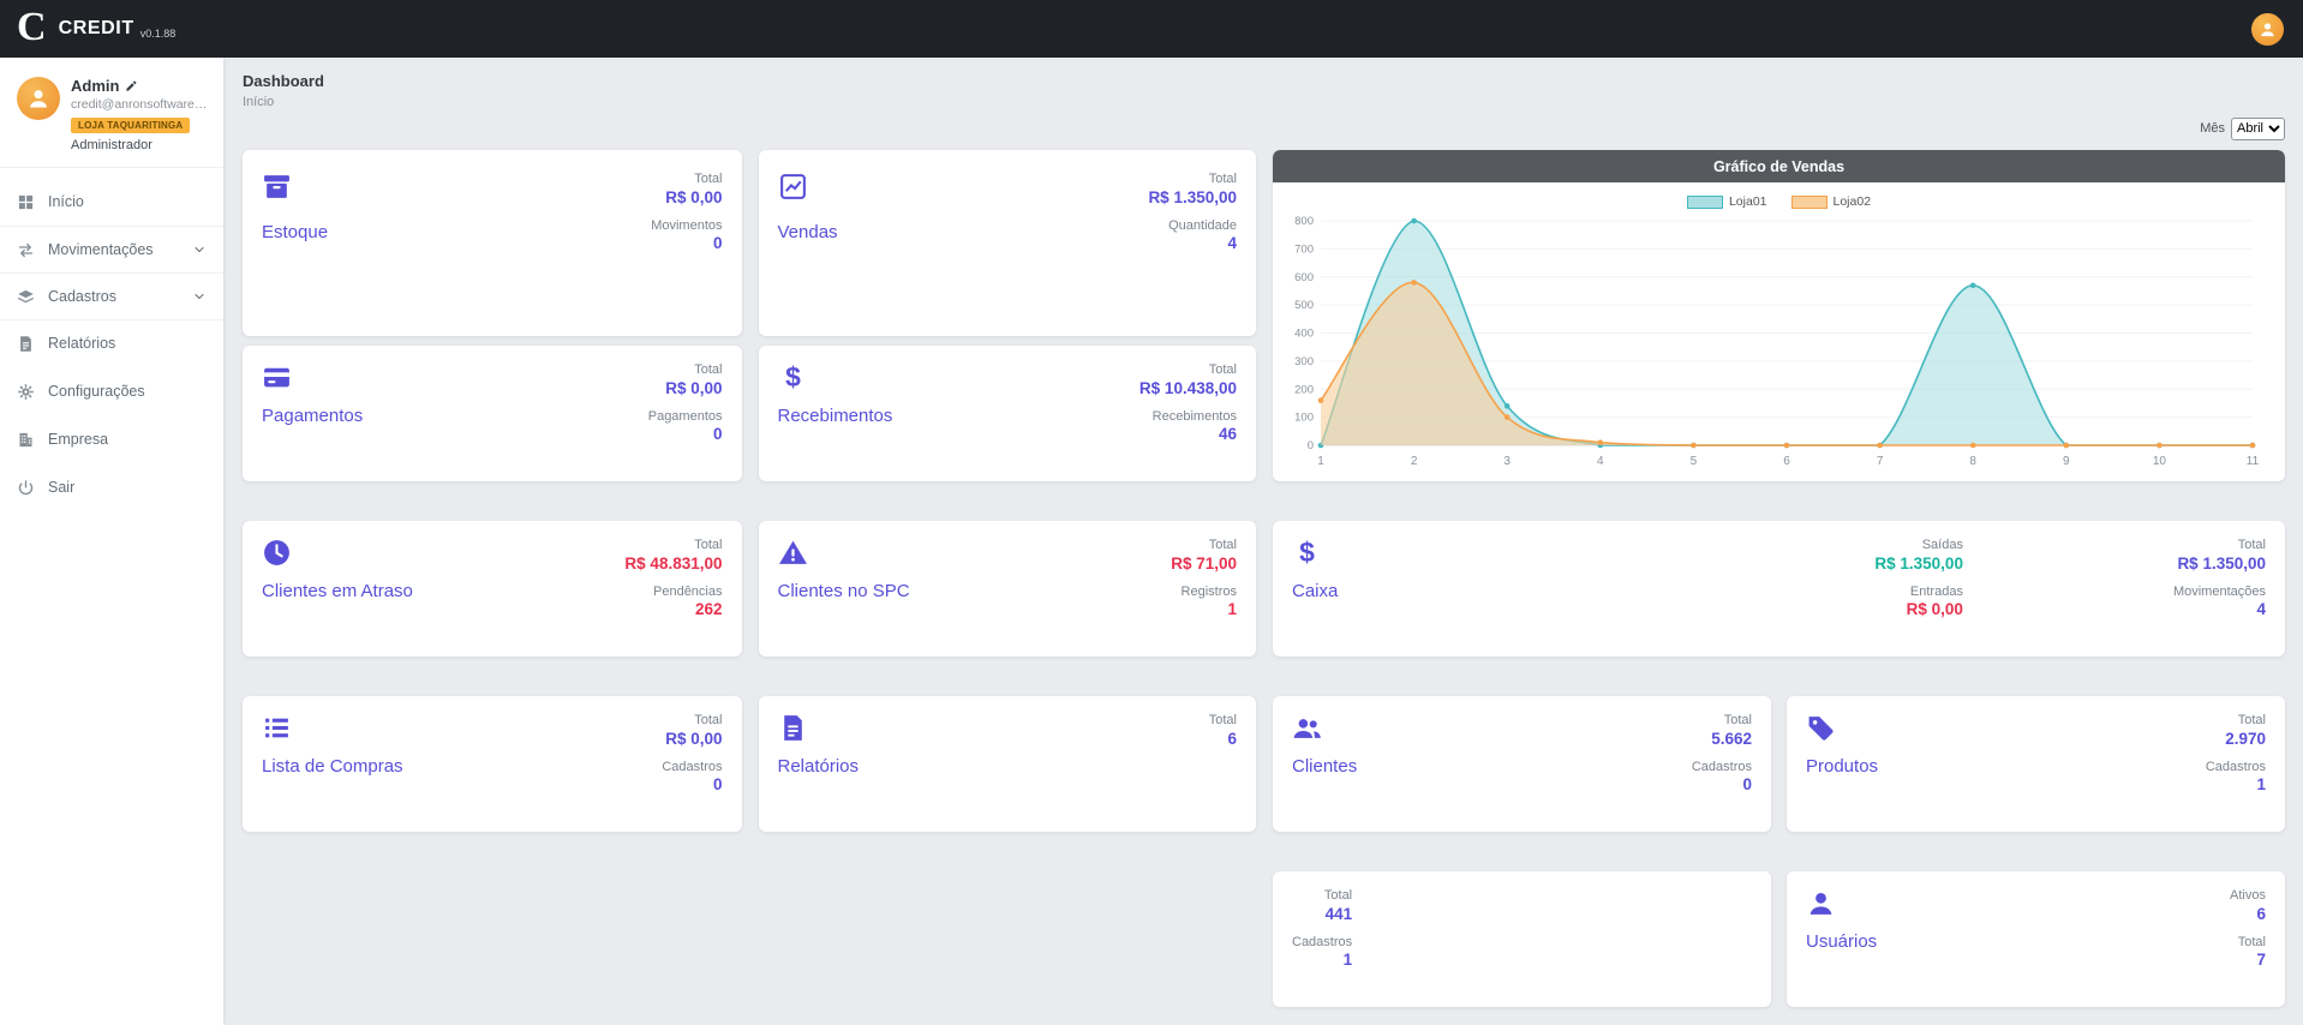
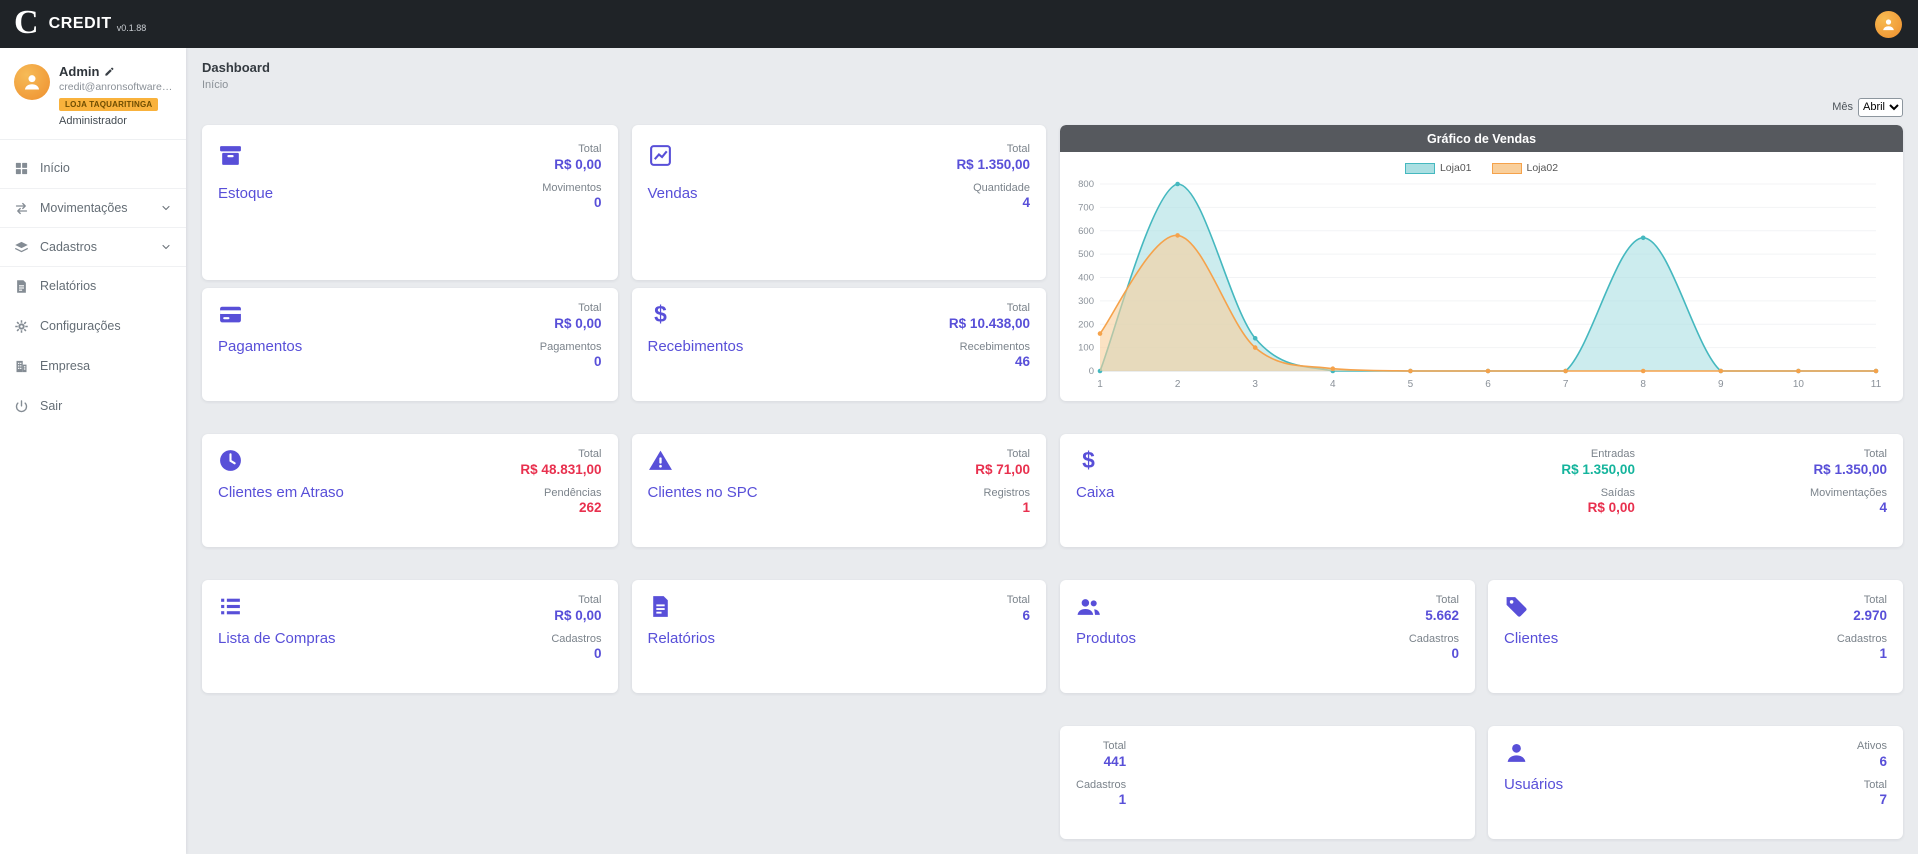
  C
  CREDIT
  v0.1.88
  Admin
  credit@anronsoftware.co
  LOJA TAQUARITINGA
  Administrador
  Início
  Movimentações
  Cadastros
  Relatórios
  Configurações
  Empresa
  Sair
  Dashboard
  Início
  Mês
  Abril
  Estoque
  Total
  R$ 0,00
  Movimentos
  0
  Pagamentos
  Total
  R$ 0,00
  Pagamentos
  0
  Clientes em Atraso
  Total
  R$ 48.831,00
  Pendências
  262
  Lista de Compras
  Total
  R$ 0,00
  Cadastros
  0
  Vendas
  Total
  R$ 1.350,00
  Quantidade
  4
  $
  Recebimentos
  Total
  R$ 10.438,00
  Recebimentos
  46
  Clientes no SPC
  Total
  R$ 71,00
  Registros
  1
  Relatórios
  Total
  6
  Gráfico de Vendas
  Loja01
  Loja02
  0
  100
  200
  300
  400
  500
  600
  700
  800
  1
  2
  3
  4
  5
  6
  7
  8
  9
  10
  11
  $
  Caixa
- Saídas
+ Entradas
  R$ 1.350,00
- Entradas
+ Saídas
  R$ 0,00
  Total
  R$ 1.350,00
  Movimentações
  4
- Clientes
+ Produtos
  Total
  5.662
  Cadastros
  0
- Produtos
+ Clientes
  Total
  2.970
  Cadastros
  1
  Total
  441
  Cadastros
  1
  Usuários
  Ativos
  6
  Total
  7
